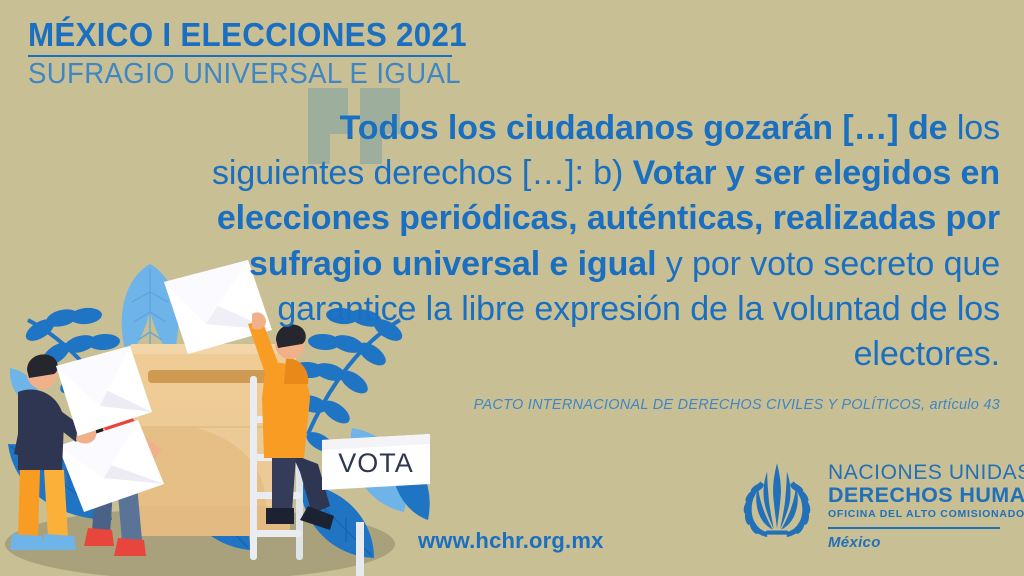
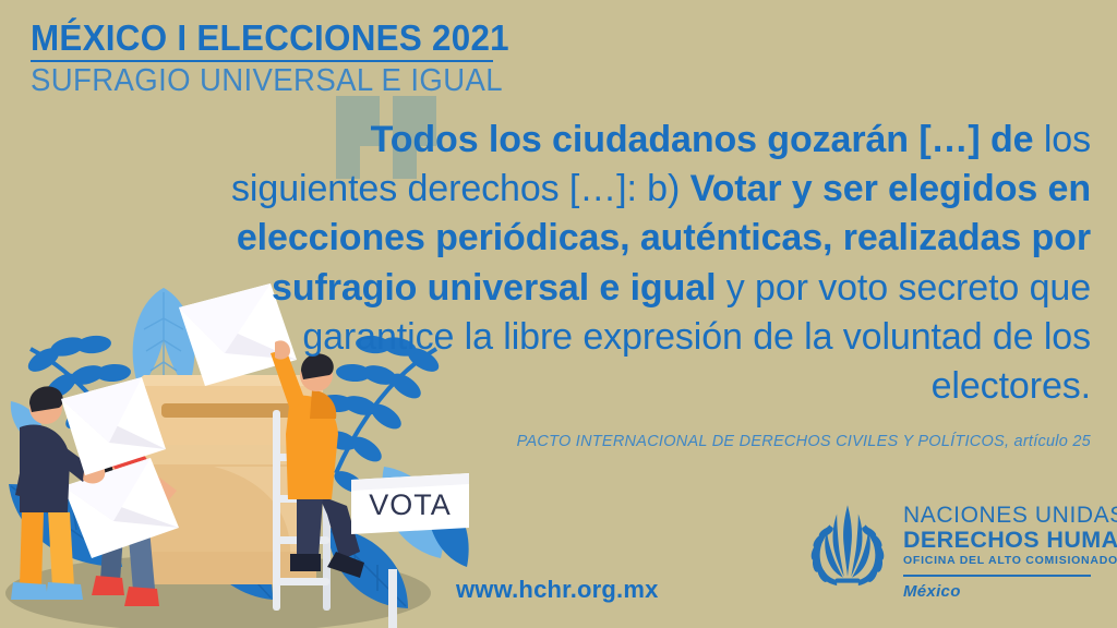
  VOTA
  MÉXICO I ELECCIONES 2021
  SUFRAGIO UNIVERSAL E IGUAL
  Todos los ciudadanos gozarán […] de los siguientes derechos […]: b) Votar y ser elegidos en elecciones periódicas, auténticas, realizadas por sufragio universal e igual y por voto secreto que garantice la libre expresión de la voluntad de los electores.
- PACTO INTERNACIONAL DE DERECHOS CIVILES Y POLÍTICOS, artículo 43
+ PACTO INTERNACIONAL DE DERECHOS CIVILES Y POLÍTICOS, artículo 25
  www.hchr.org.mx
  NACIONES UNIDA
  DERECHOS HUMA
  OFICINA DEL ALTO COMISIONADO
  México
